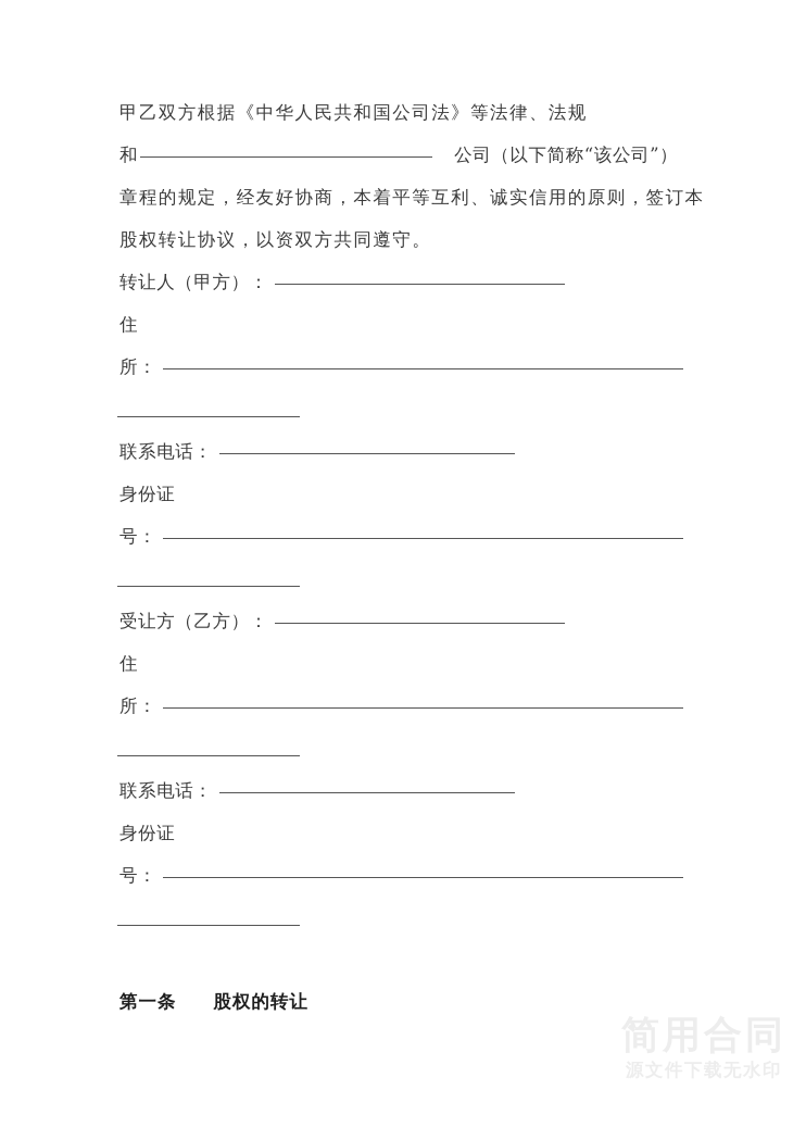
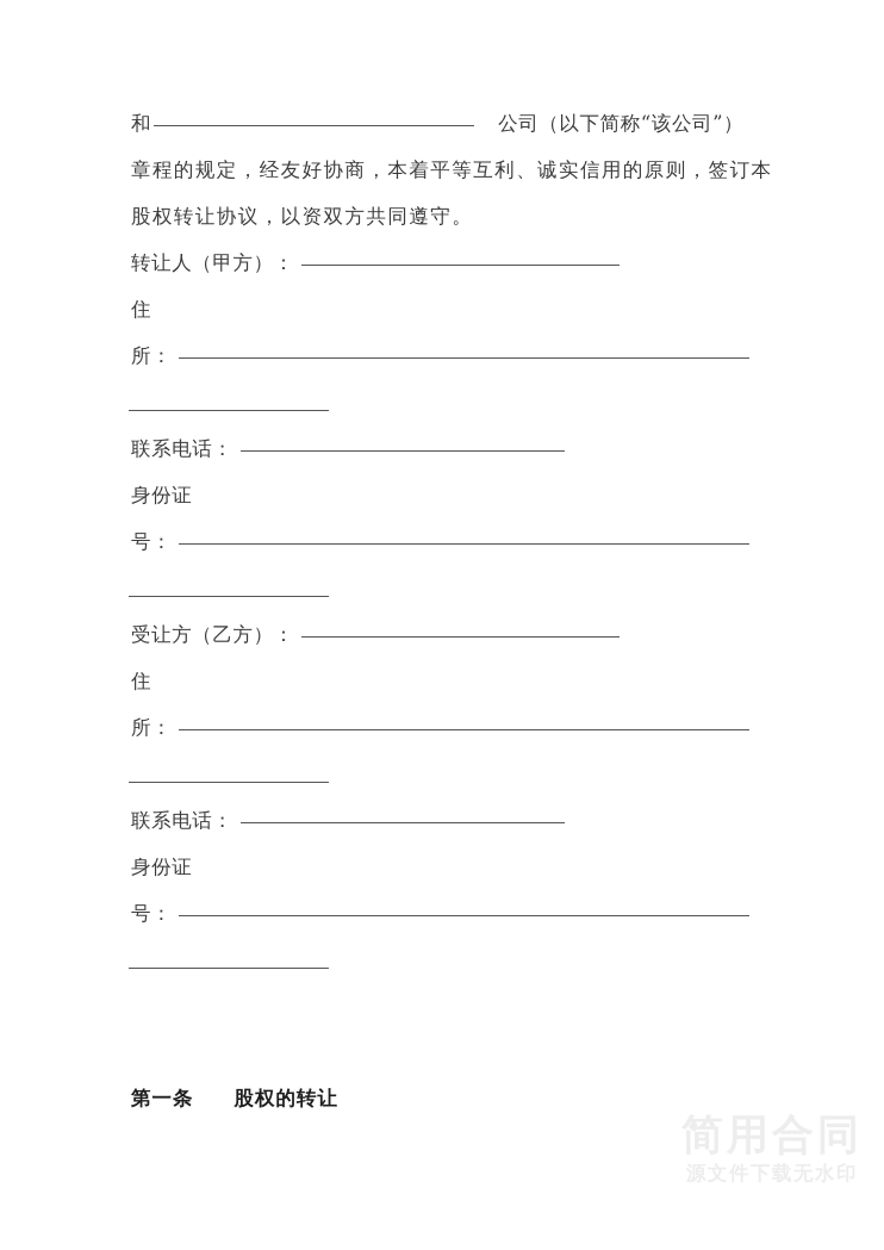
- 甲乙双方根据《中华人民共和国公司法》等法律、法规
  和 公司（以下简称“该公司”）
  章程的规定，经友好协商，本着平等互利、诚实信用的原则，签订本
  股权转让协议，以资双方共同遵守。
  转让人（甲方）：
  住
  所：
  联系电话：
  身份证
  号：
  受让方（乙方）：
  住
  所：
  联系电话：
  身份证
  号：
  第一条 股权的转让
